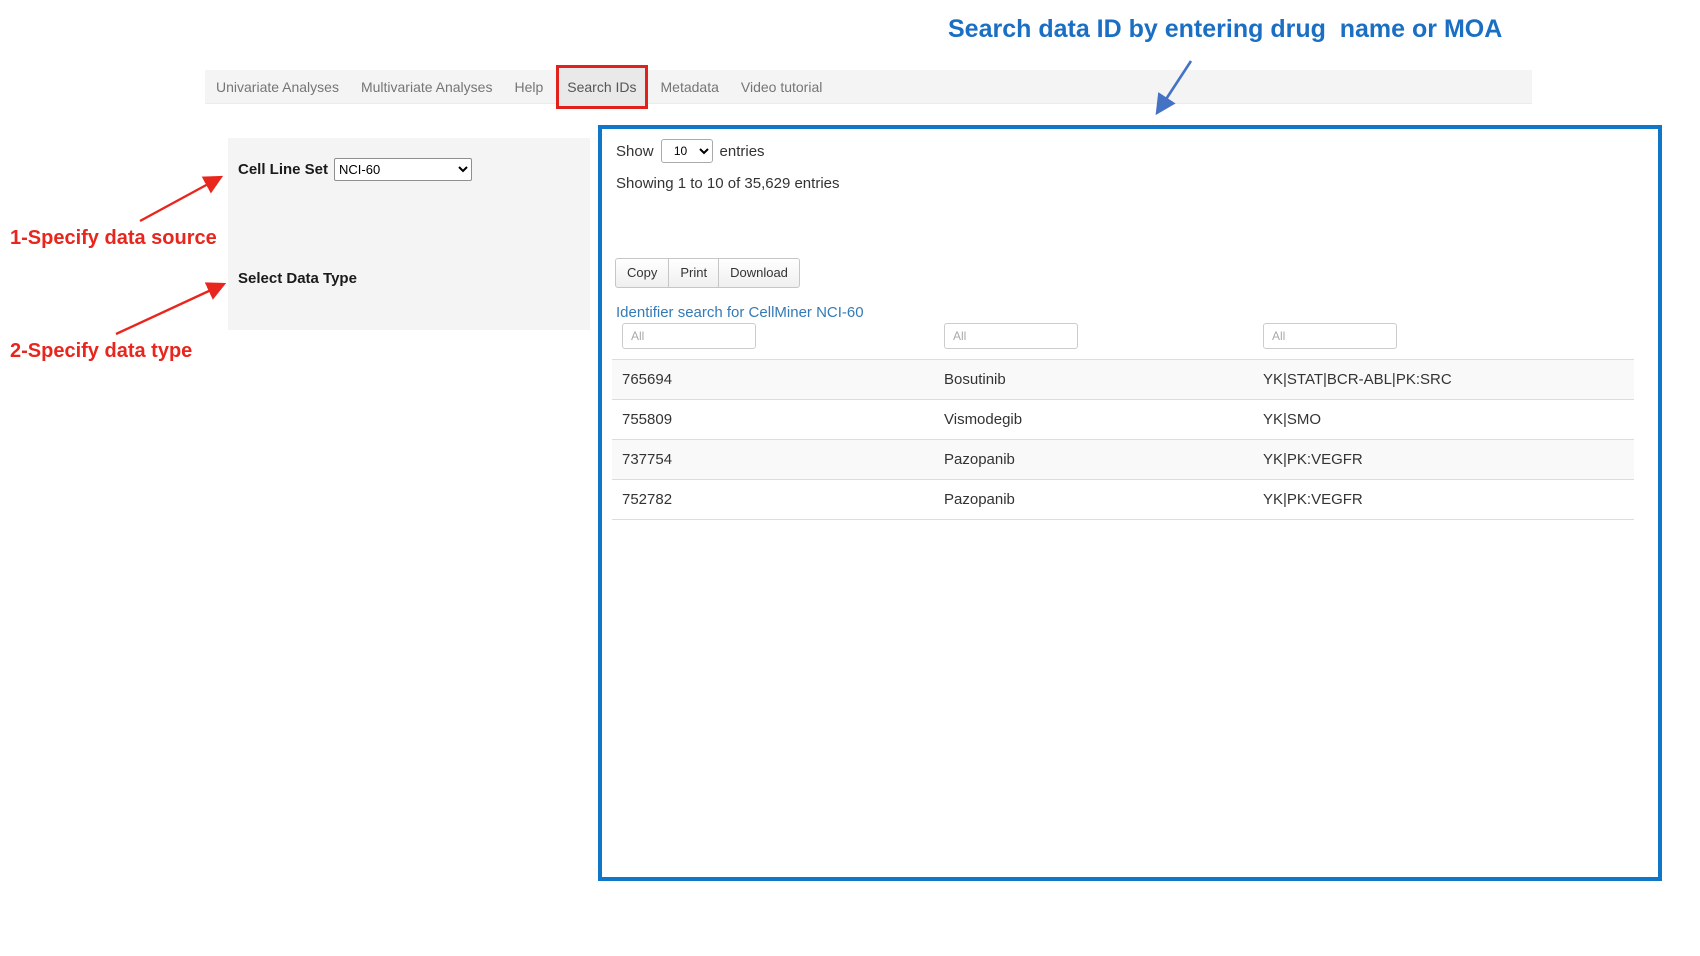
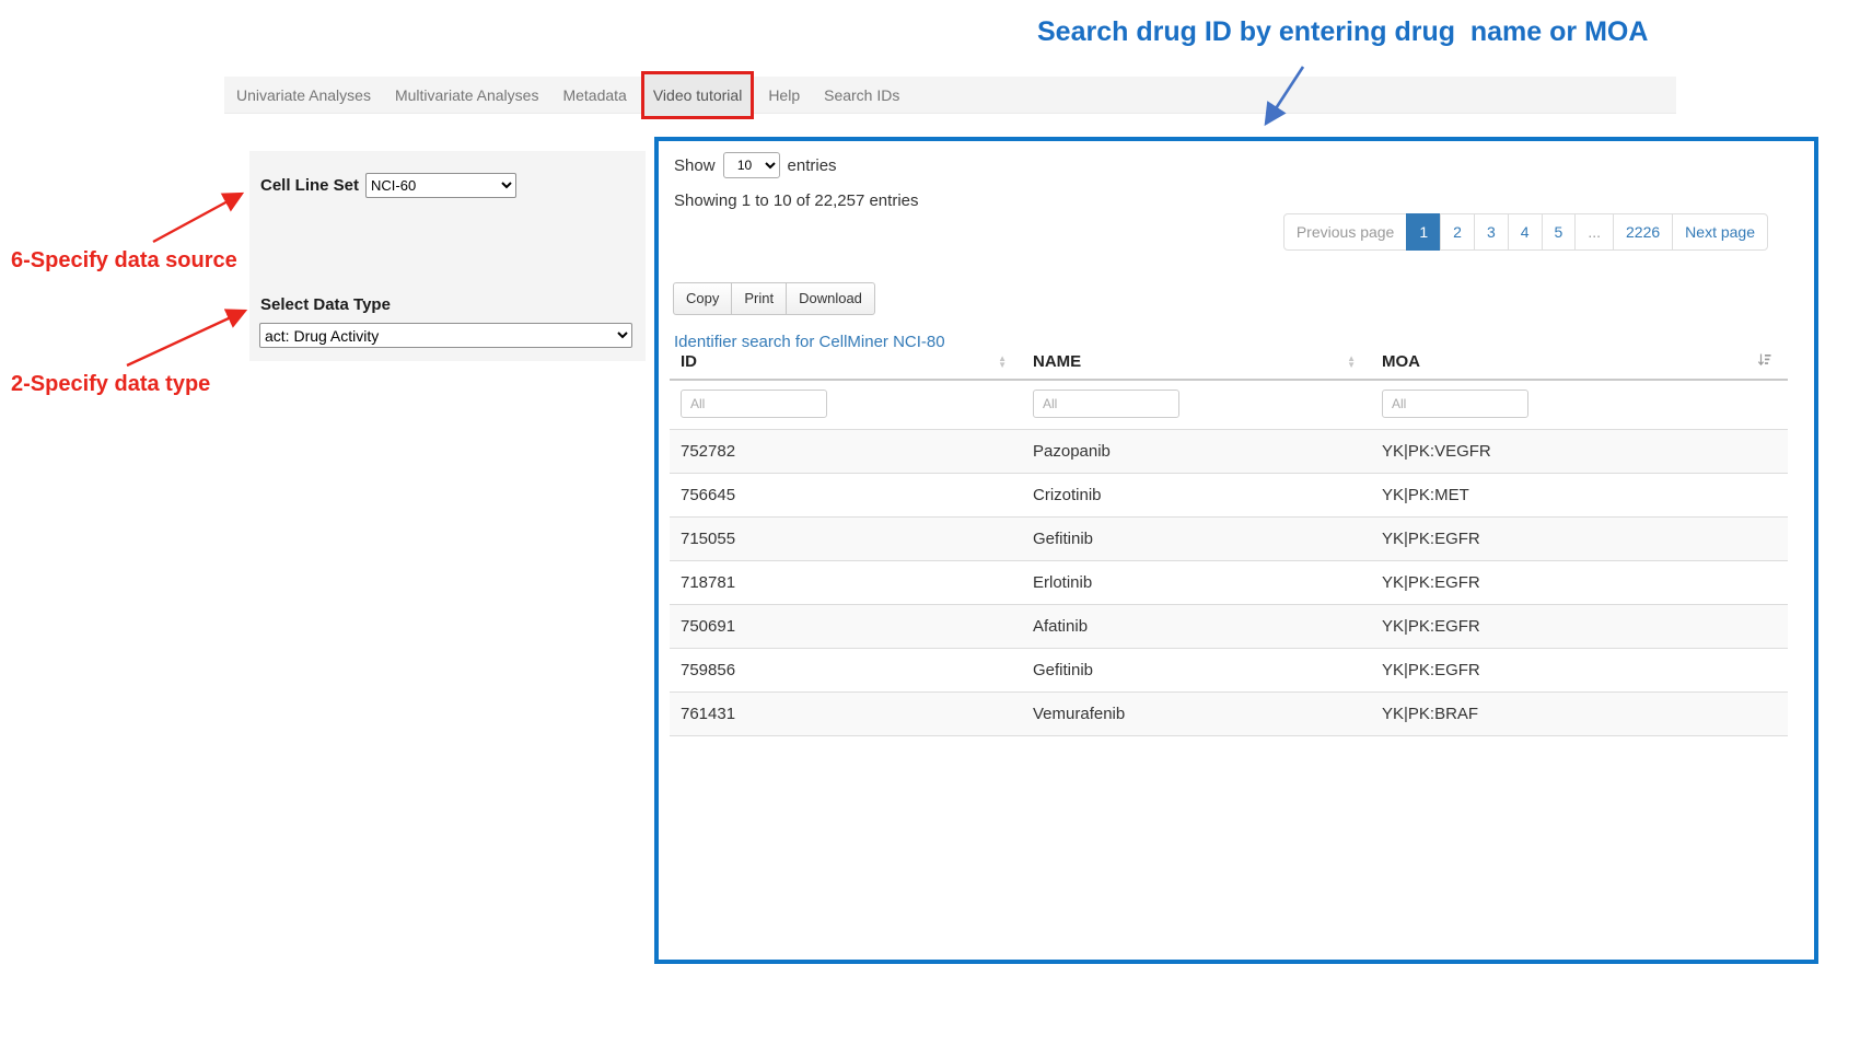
- Search data ID by entering drug name or MOA
+ Search drug ID by entering drug name or MOA
  Univariate Analyses
  Multivariate Analyses
- Help
+ Metadata
- Search IDs
+ Video tutorial
- Metadata
+ Help
- Video tutorial
+ Search IDs
  Cell Line Set
  NCI-60
  Select Data Type
+ act: Drug Activity
- 1-Specify data source
+ 6-Specify data source
  2-Specify data type
  Show
  10
  entries
- Showing 1 to 10 of 35,629 entries
+ Showing 1 to 10 of 22,257 entries
+ Previous page
+ 1
+ 2
+ 3
+ 4
+ 5
+ ...
+ 2226
+ Next page
  Copy
  Print
  Download
- Identifier search for CellMiner NCI-60
+ Identifier search for CellMiner NCI-80
+ ID ▲▼	NAME ▲▼	MOA
  All	All	All
- 765694	Bosutinib	YK|STAT|BCR-ABL|PK:SRC
- 755809	Vismodegib	YK|SMO
- 737754	Pazopanib	YK|PK:VEGFR
  752782	Pazopanib	YK|PK:VEGFR
+ 756645	Crizotinib	YK|PK:MET
+ 715055	Gefitinib	YK|PK:EGFR
+ 718781	Erlotinib	YK|PK:EGFR
+ 750691	Afatinib	YK|PK:EGFR
+ 759856	Gefitinib	YK|PK:EGFR
+ 761431	Vemurafenib	YK|PK:BRAF
